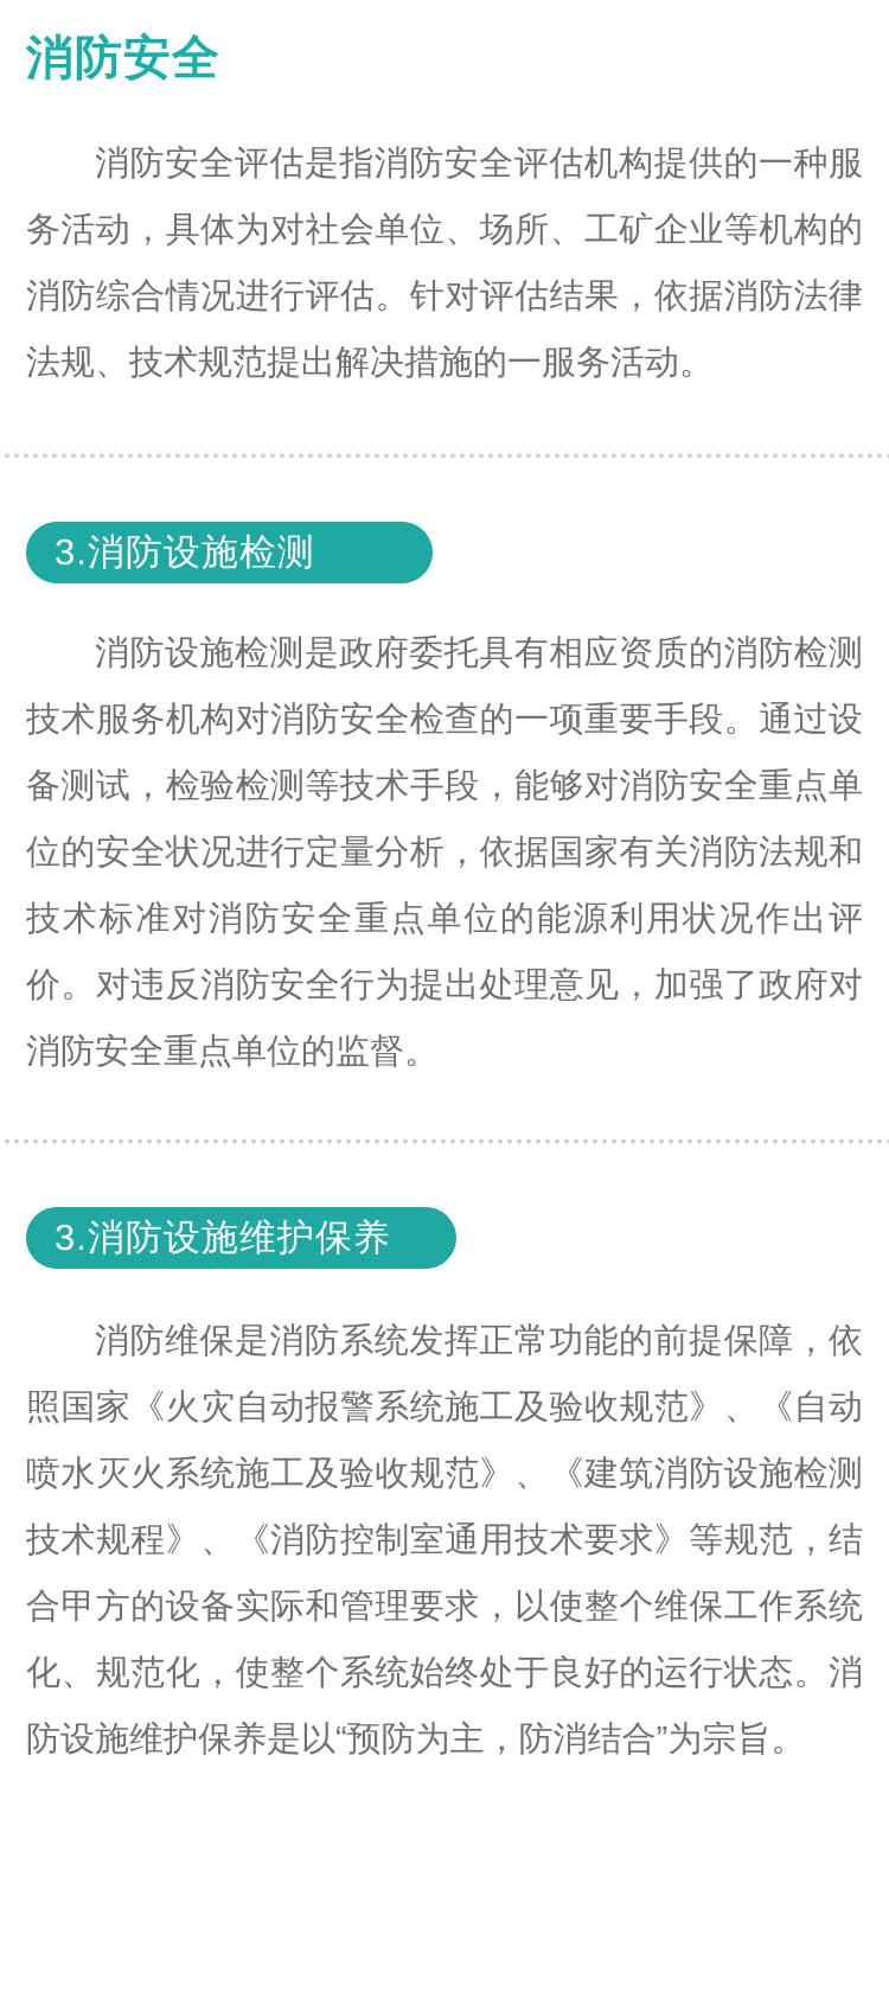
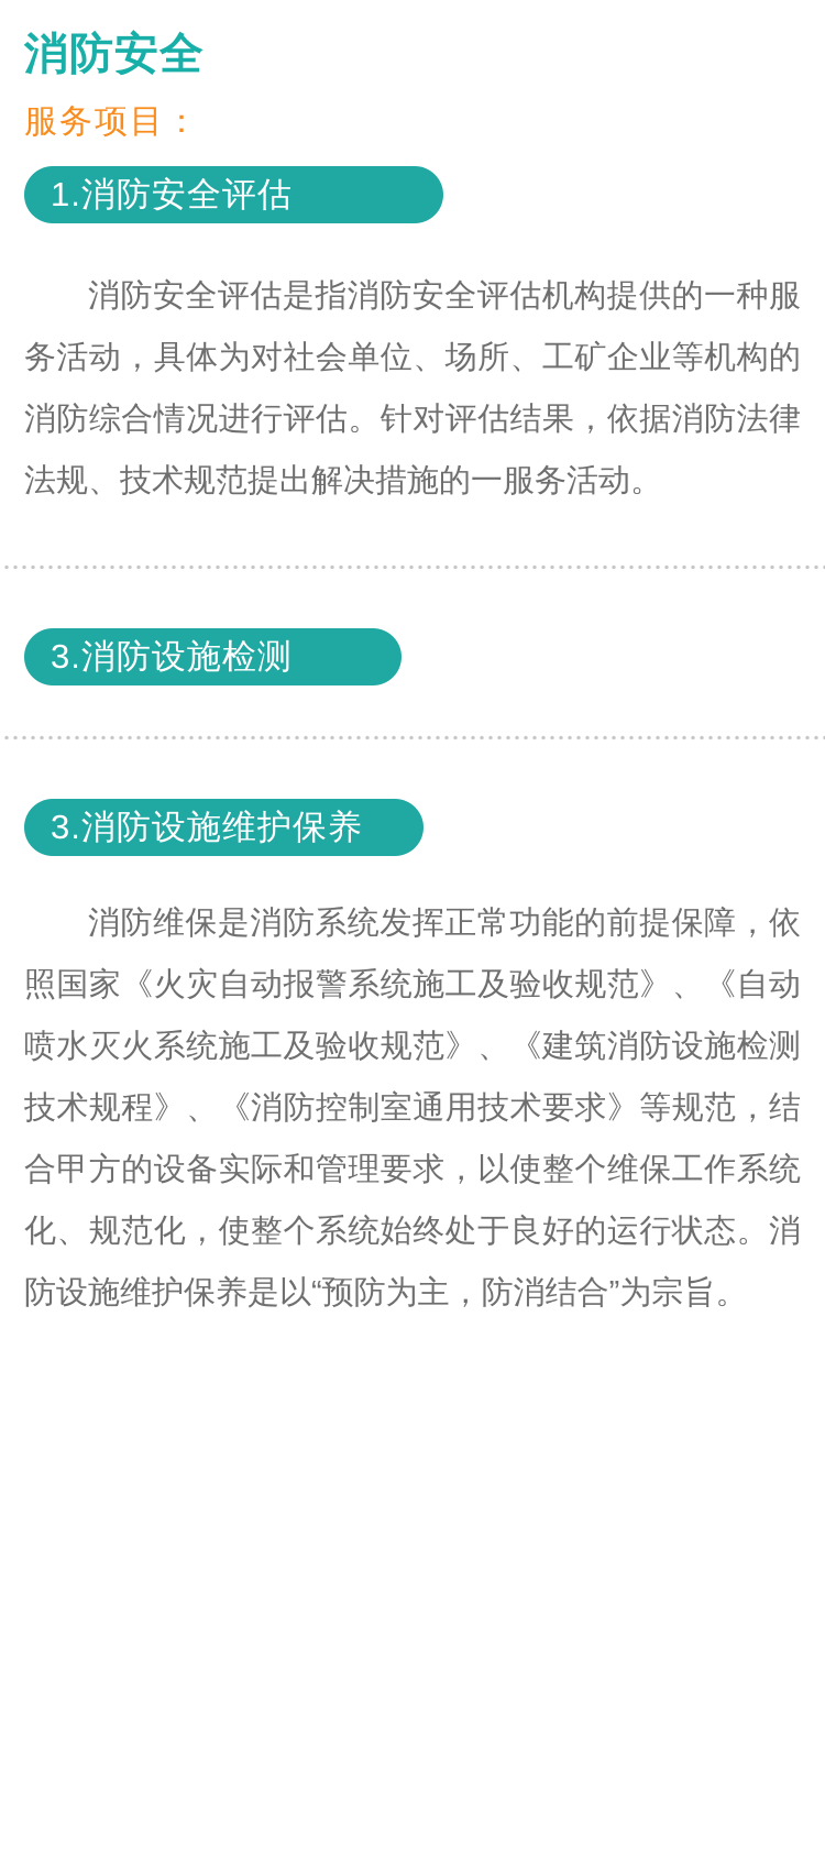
  消防安全
+ 服务项目：
+ 1.消防安全评估
  消防安全评估是指消防安全评估机构提供的一种服务活动，具体为对社会单位、场所、工矿企业等机构的消防综合情况进行评估。针对评估结果，依据消防法律法规、技术规范提出解决措施的一服务活动。
  3.消防设施检测
- 消防设施检测是政府委托具有相应资质的消防检测技术服务机构对消防安全检查的一项重要手段。通过设备测试，检验检测等技术手段，能够对消防安全重点单位的安全状况进行定量分析，依据国家有关消防法规和技术标准对消防安全重点单位的能源利用状况作出评价。对违反消防安全行为提出处理意见，加强了政府对消防安全重点单位的监督。
  3.消防设施维护保养
  消防维保是消防系统发挥正常功能的前提保障，依照国家《火灾自动报警系统施工及验收规范》、《自动喷水灭火系统施工及验收规范》、《建筑消防设施检测技术规程》、《消防控制室通用技术要求》等规范，结合甲方的设备实际和管理要求，以使整个维保工作系统化、规范化，使整个系统始终处于良好的运行状态。消防设施维护保养是以“预防为主，防消结合”为宗旨。
